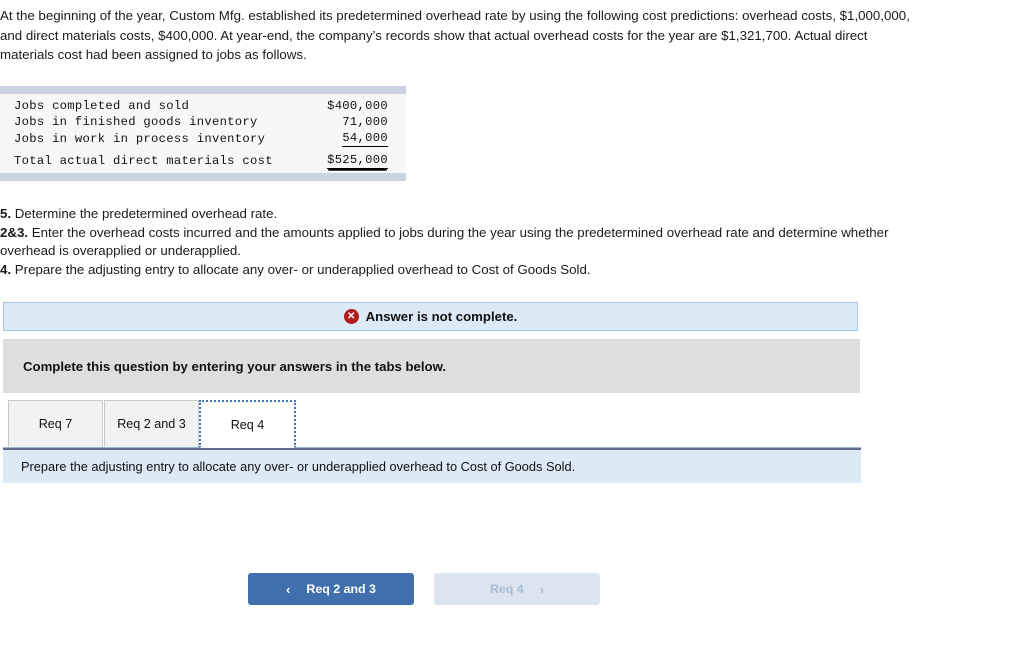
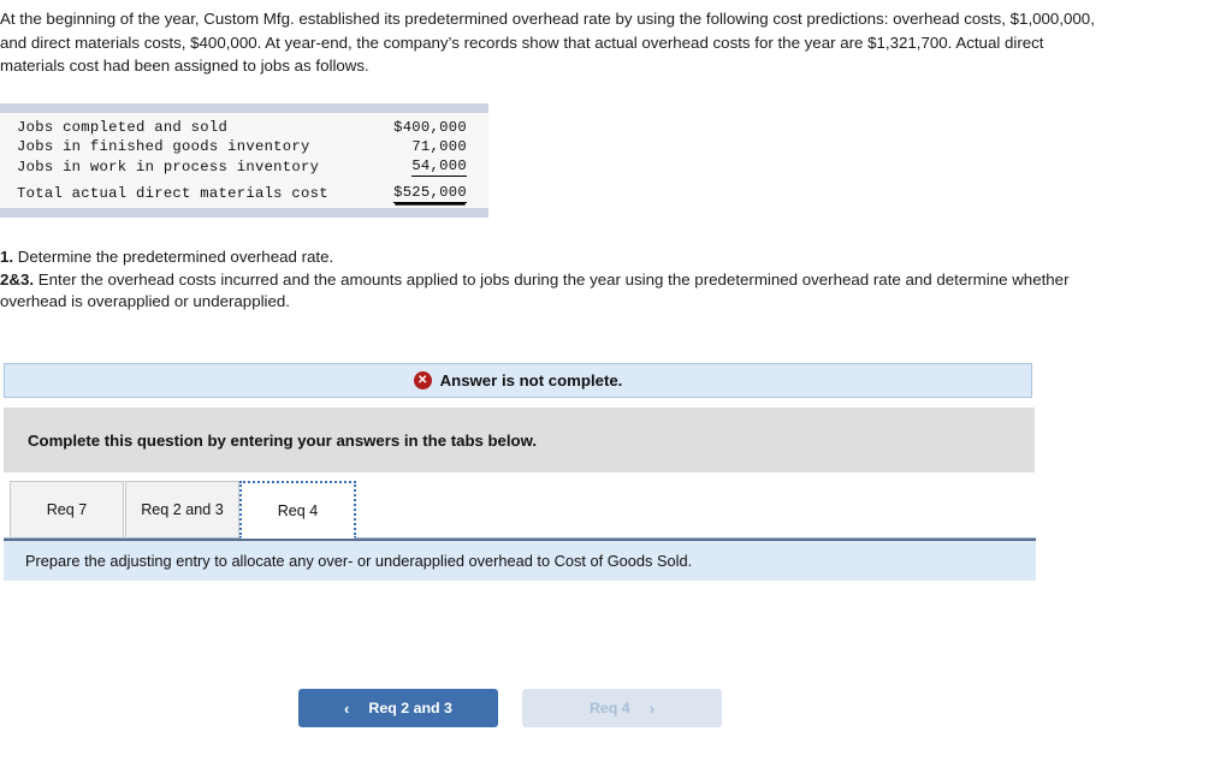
  At the beginning of the year, Custom Mfg. established its predetermined overhead rate by using the following cost predictions: overhead costs, $1,000,000, and direct materials costs, $400,000. At year-end, the company’s records show that actual overhead costs for the year are $1,321,700. Actual direct materials cost had been assigned to jobs as follows.
  Jobs completed and sold	$400,000
  Jobs in finished goods inventory	71,000
  Jobs in work in process inventory	54,000
  Total actual direct materials cost	$525,000
- 5. Determine the predetermined overhead rate.
+ 1. Determine the predetermined overhead rate.
  2&3. Enter the overhead costs incurred and the amounts applied to jobs during the year using the predetermined overhead rate and determine whether overhead is overapplied or underapplied.
- 4. Prepare the adjusting entry to allocate any over- or underapplied overhead to Cost of Goods Sold.
  ✕
  Answer is not complete.
  Complete this question by entering your answers in the tabs below.
  Req 7
  Req 2 and 3
  Req 4
  Prepare the adjusting entry to allocate any over- or underapplied overhead to Cost of Goods Sold.
  ‹
  Req 2 and 3
  Req 4
  ›
